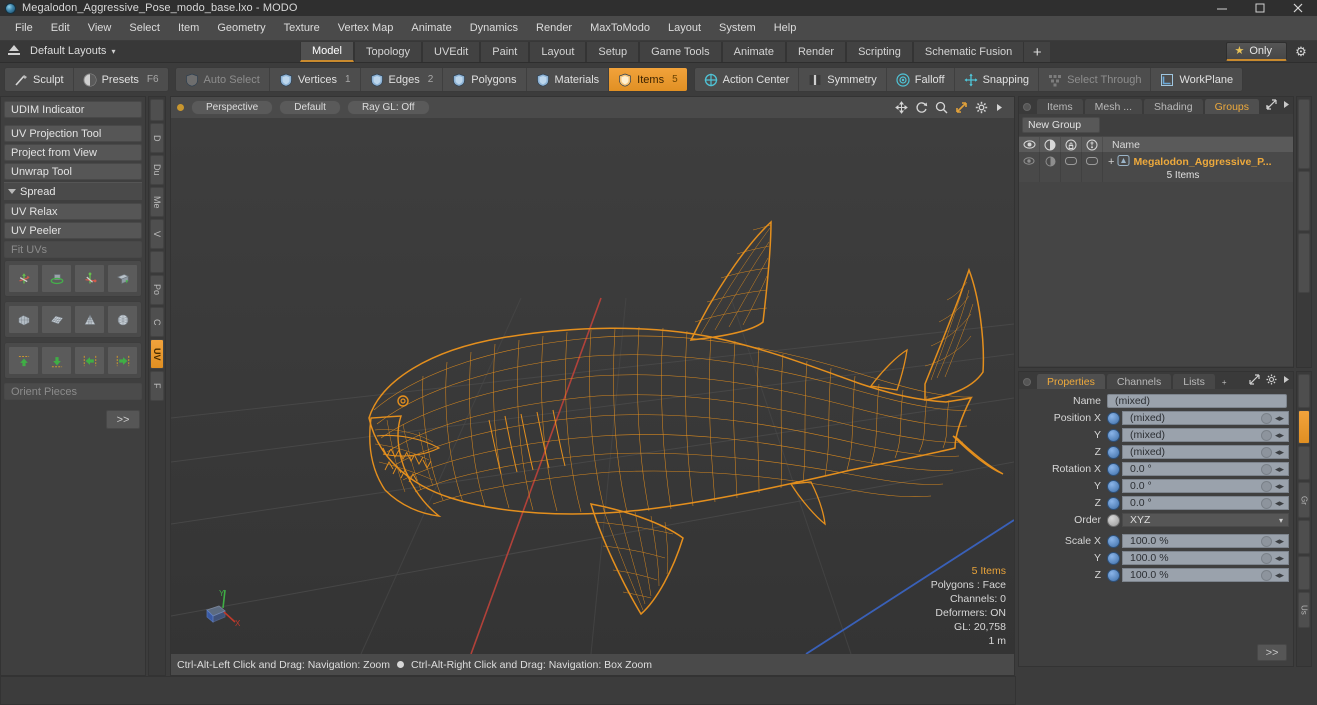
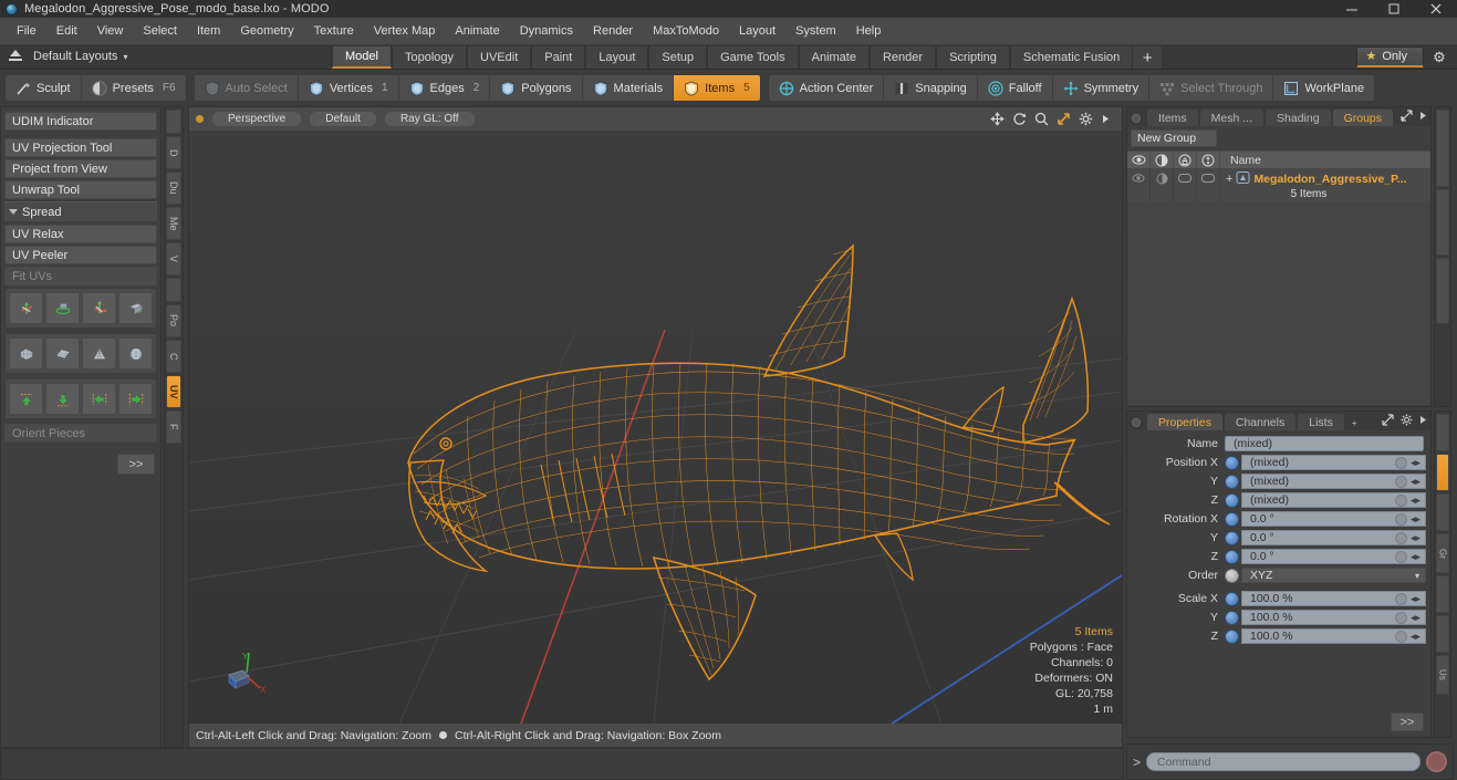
  Megalodon_Aggressive_Pose_modo_base.lxo - MODO
  File
  Edit
  View
  Select
  Item
  Geometry
  Texture
  Vertex Map
  Animate
  Dynamics
  Render
  MaxToModo
  Layout
  System
  Help
  Default Layouts
  ▾
  Model
  Topology
  UVEdit
  Paint
  Layout
  Setup
  Game Tools
  Animate
  Render
  Scripting
  Schematic Fusion
  +
  ★
  Only
  ⚙
  Sculpt
  Presets
  F6
  Auto Select
  Vertices
  1
  Edges
  2
  Polygons
  Materials
  Items
  5
  Action Center
- Symmetry
+ Snapping
  Falloff
- Snapping
+ Symmetry
  Select Through
  WorkPlane
  UDIM Indicator
  UV Projection Tool
  Project from View
  Unwrap Tool
  Spread
  UV Relax
  UV Peeler
  Fit UVs
  Orient Pieces
  >>
  Perspective
  Default
  Ray GL: Off
  5 Items
  Polygons : Face
  Channels: 0
  Deformers: ON
  GL: 20,758
  1 m
  Y
  X
  Ctrl-Alt-Left Click and Drag: Navigation: Zoom
  Ctrl-Alt-Right Click and Drag: Navigation: Box Zoom
  Items
  Mesh ...
  Shading
  Groups
  New Group
  Name
  +
  Megalodon_Aggressive_P...
  5 Items
  Properties
  Channels
  Lists
  +
  Name
  (mixed)
  Position X
  (mixed)
  ◂▸
  Y
  (mixed)
  ◂▸
  Z
  (mixed)
  ◂▸
  Rotation X
  0.0 °
  ◂▸
  Y
  0.0 °
  ◂▸
  Z
  0.0 °
  ◂▸
  Order
  XYZ
  ▾
  Scale X
  100.0 %
  ◂▸
  Y
  100.0 %
  ◂▸
  Z
  100.0 %
  ◂▸
  >>
+ >
+ Command
